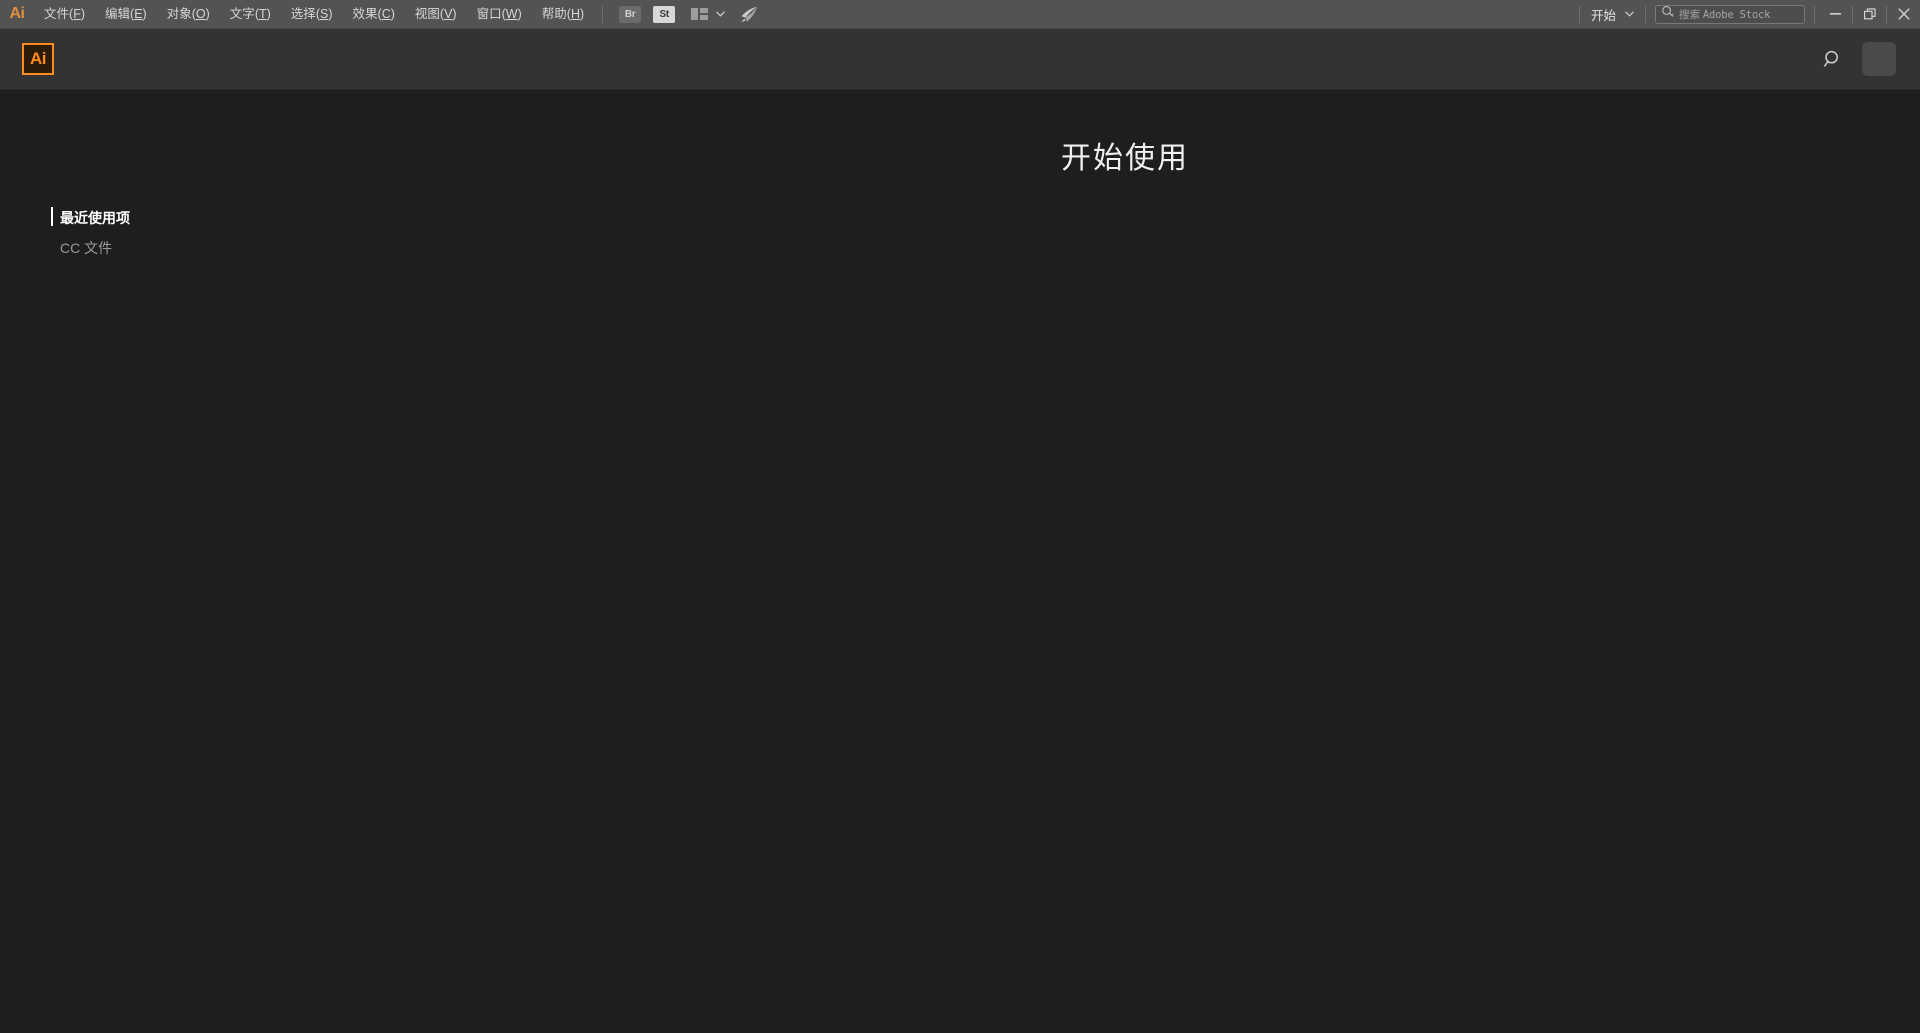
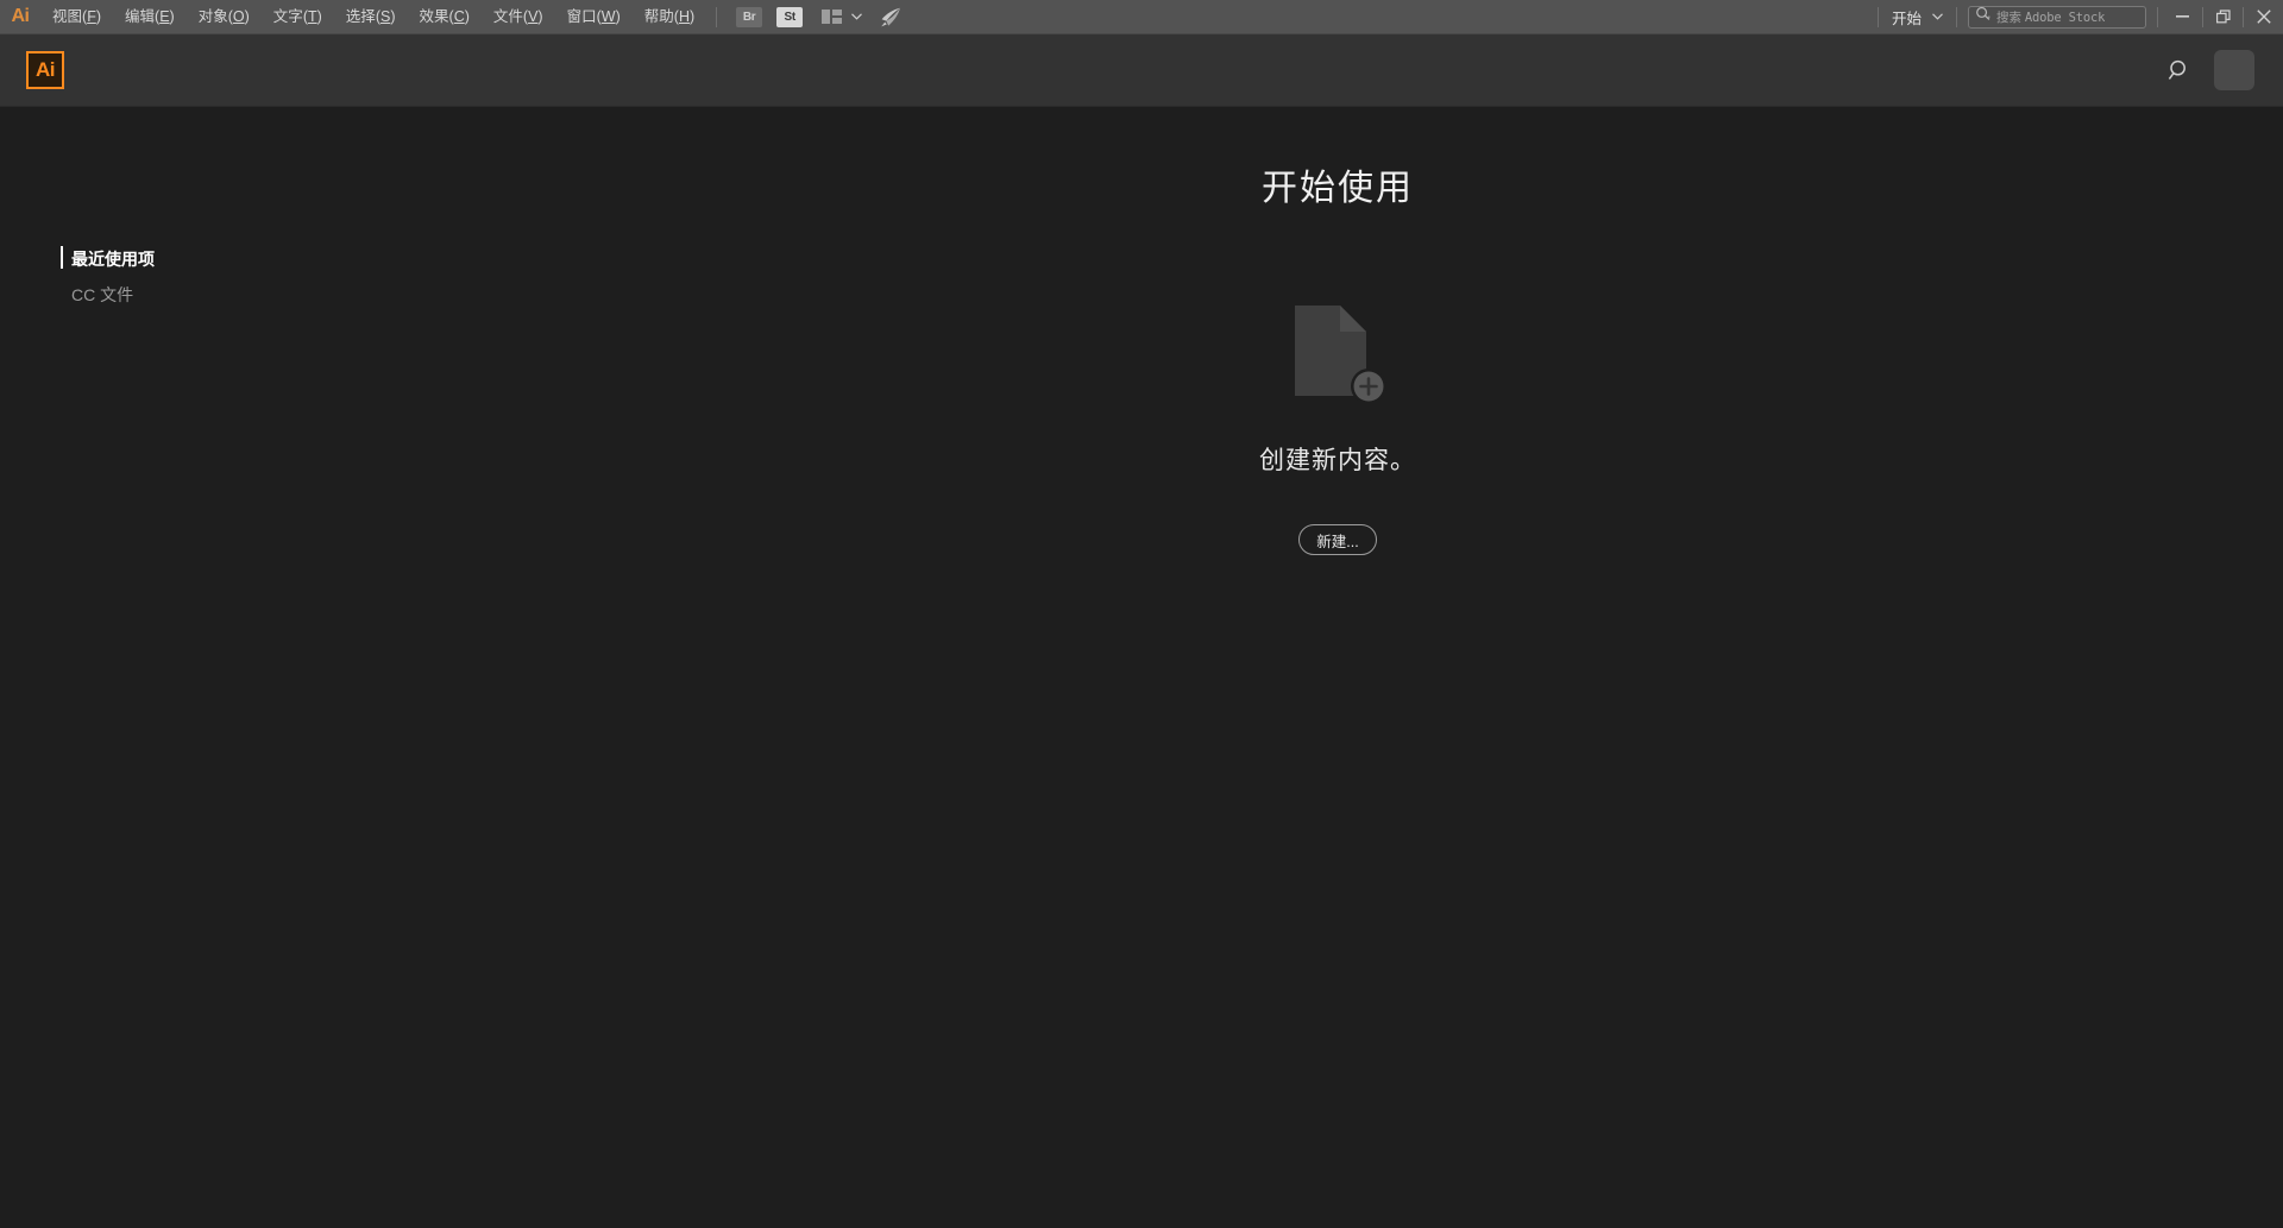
  Ai
- 文件(F)
+ 视图(F)
  编辑(E)
  对象(O)
  文字(T)
  选择(S)
  效果(C)
- 视图(V)
+ 文件(V)
  窗口(W)
  帮助(H)
  Br
  St
  开始
  搜索 Adobe Stock
  Ai
  最近使用项
  CC 文件
  开始使用
+ 创建新内容。
+ 新建...
